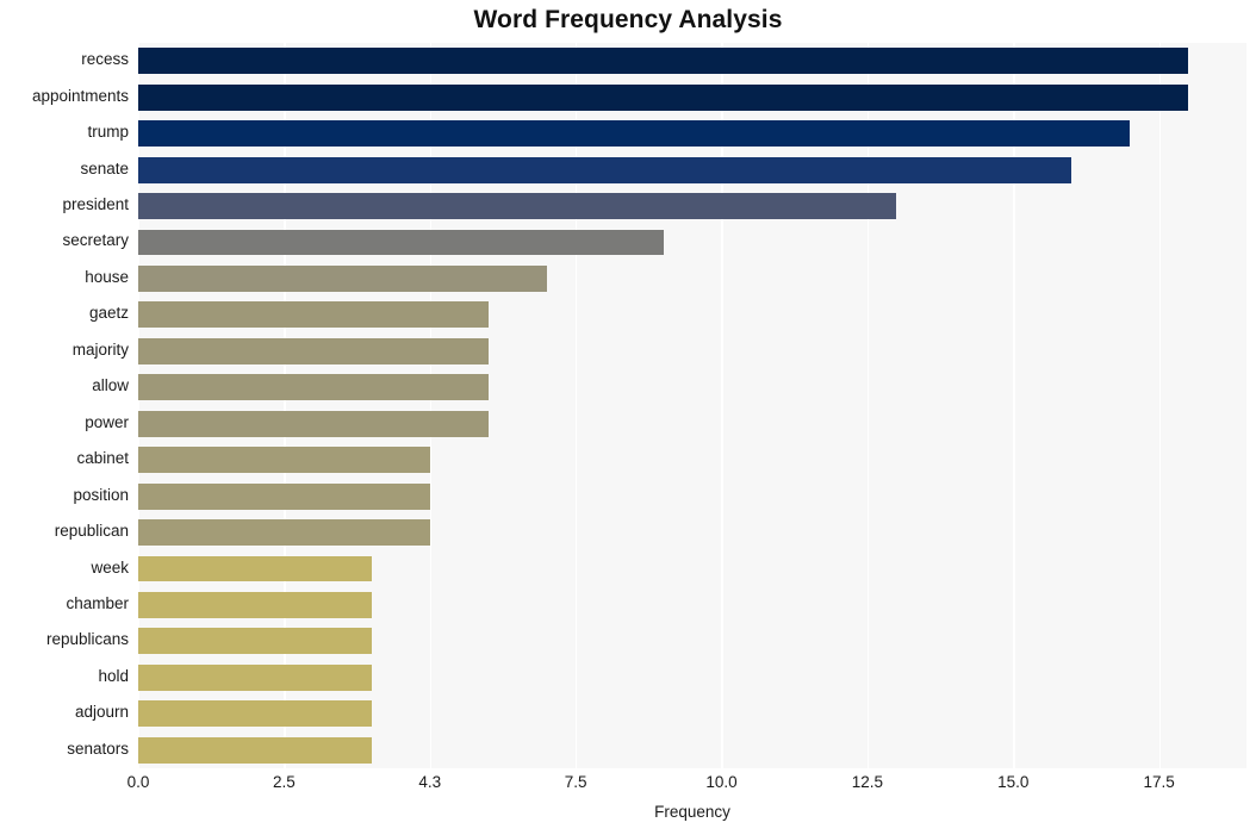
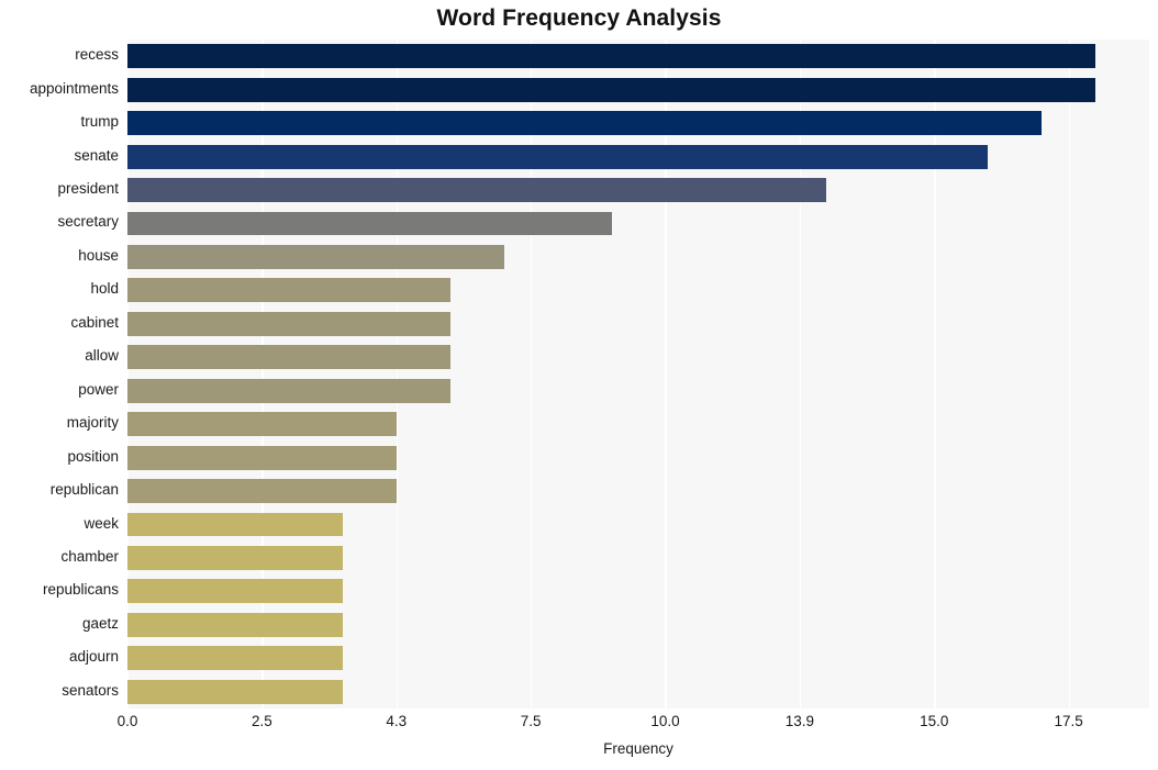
  Word Frequency Analysis
  recess
  appointments
  trump
  senate
  president
  secretary
  house
- gaetz
+ hold
- majority
+ cabinet
  allow
  power
- cabinet
+ majority
  position
  republican
  week
  chamber
  republicans
- hold
+ gaetz
  adjourn
  senators
  0.0
  2.5
  4.3
  7.5
  10.0
- 12.5
+ 13.9
  15.0
  17.5
  Frequency
